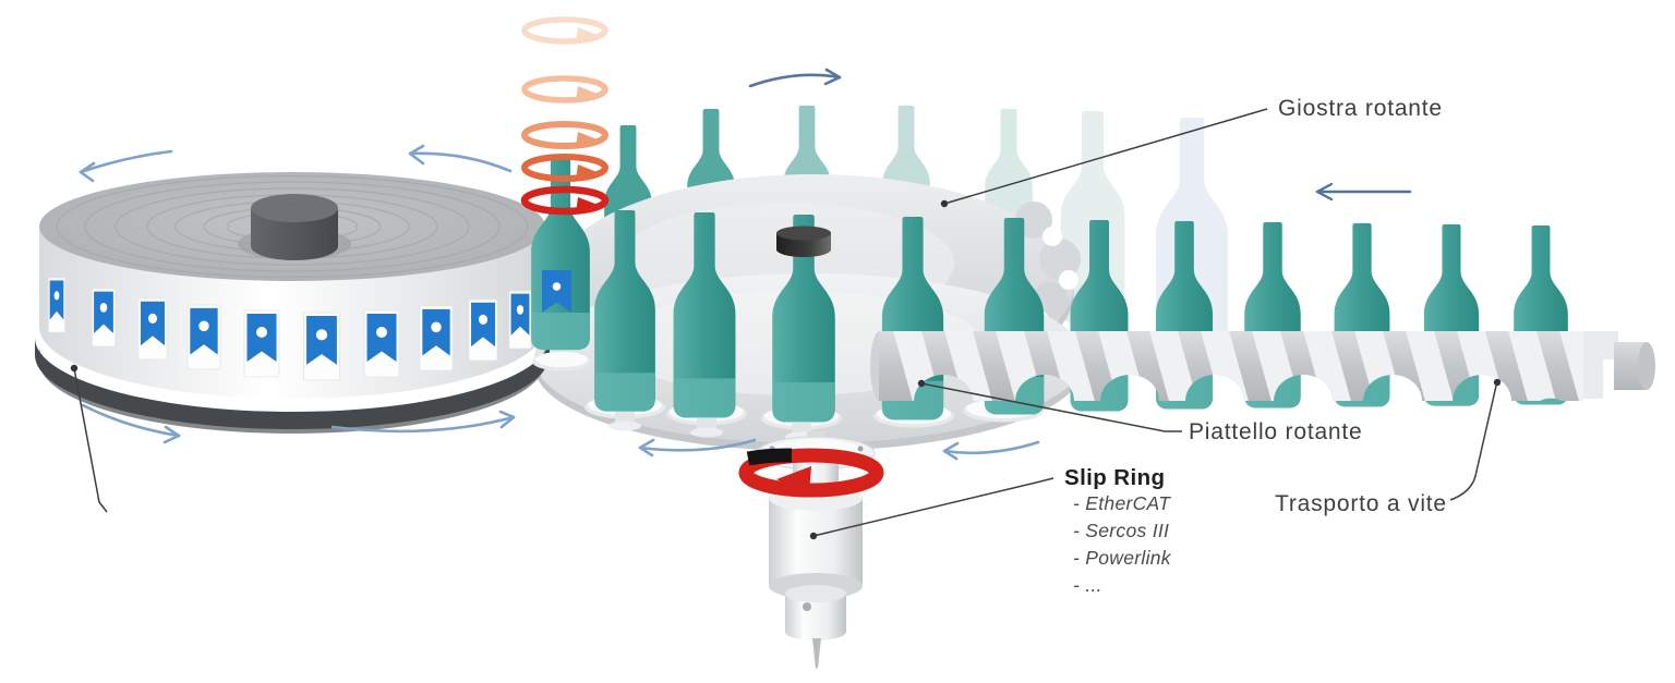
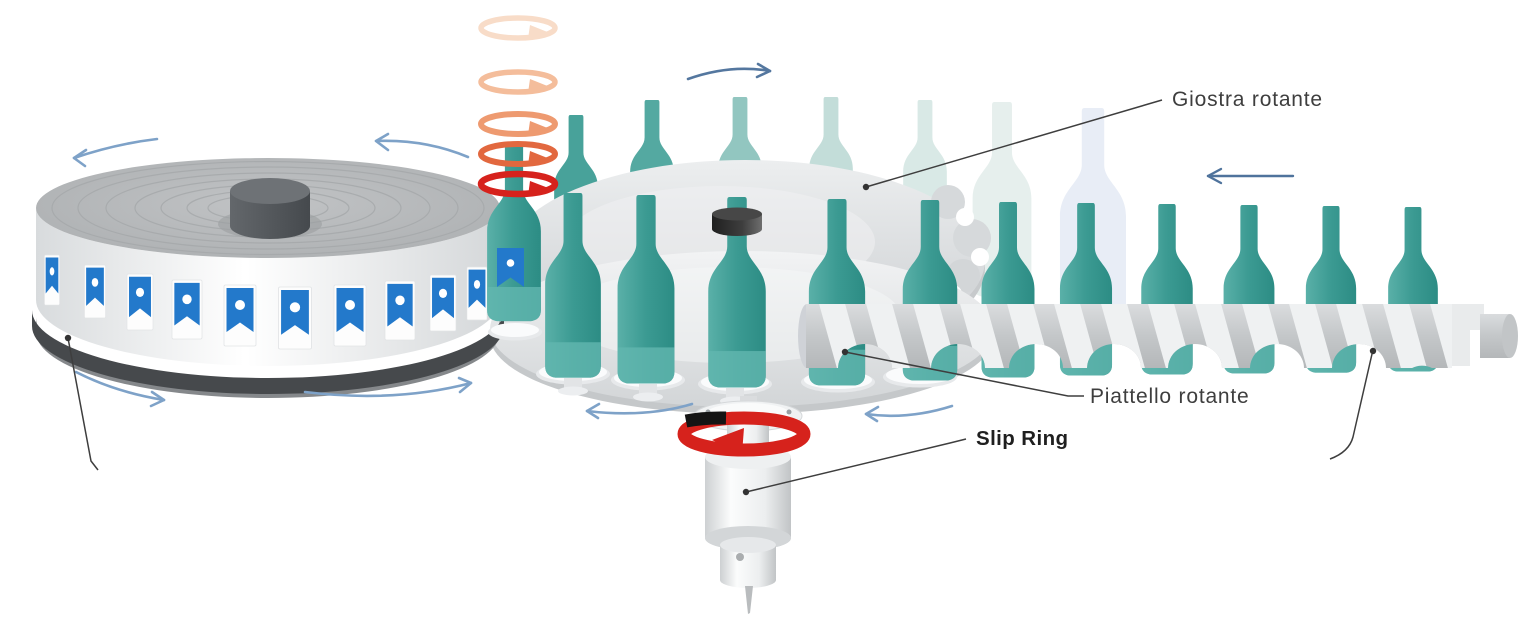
  Giostra rotante
  Piattello rotante
  Slip Ring
- - EtherCAT
- - Sercos III
- - Powerlink
- - ...
- Trasporto a vite
